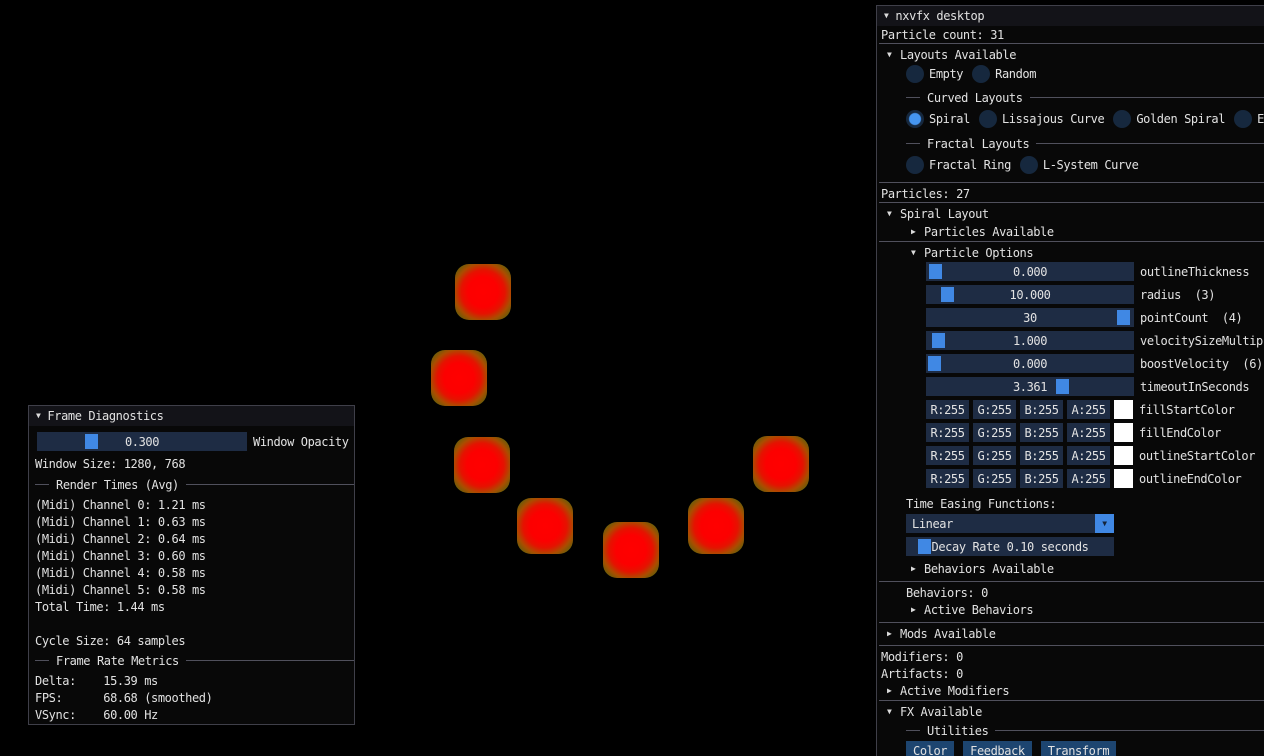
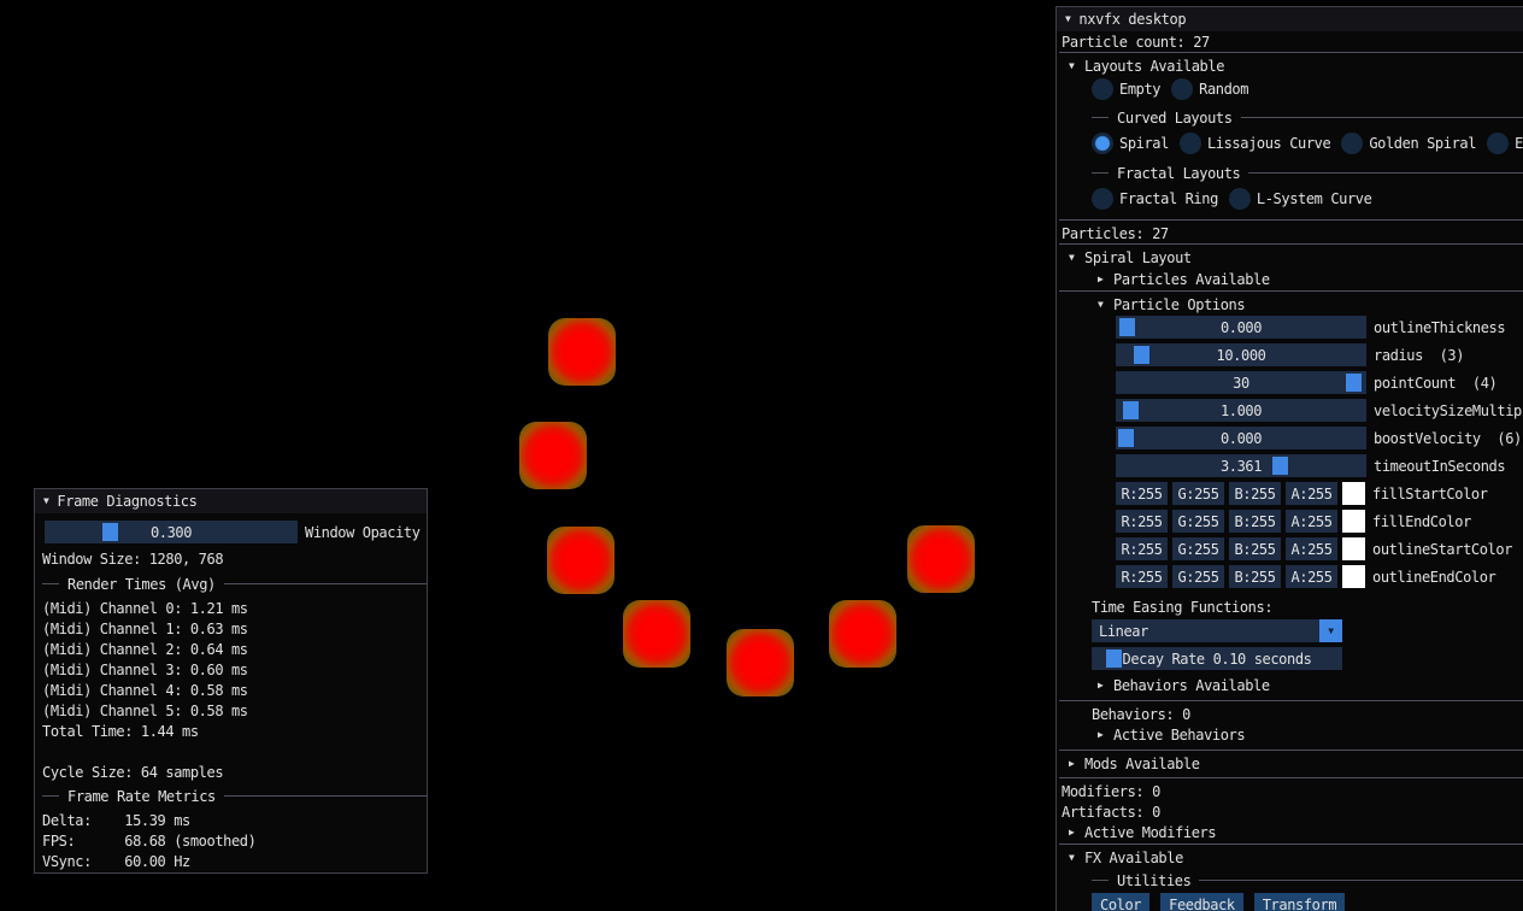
  ▼
  Frame Diagnostics
  0.300
  Window Opacity
  Window Size: 1280, 768
  Render Times (Avg)
  (Midi) Channel 0: 1.21 ms
  (Midi) Channel 1: 0.63 ms
  (Midi) Channel 2: 0.64 ms
  (Midi) Channel 3: 0.60 ms
  (Midi) Channel 4: 0.58 ms
  (Midi) Channel 5: 0.58 ms
  Total Time: 1.44 ms
  Cycle Size: 64 samples
  Frame Rate Metrics
  Delta: 15.39 ms
  FPS: 68.68 (smoothed)
  VSync: 60.00 Hz
  ▼
  nxvfx desktop
- Particle count: 31
+ Particle count: 27
  ▼
  Layouts Available
  Empty
  Random
  Curved Layouts
  Spiral
  Lissajous Curve
  Golden Spiral
  E
  Fractal Layouts
  Fractal Ring
  L-System Curve
  Particles: 27
  ▼
  Spiral Layout
  ▶
  Particles Available
  ▼
  Particle Options
  0.000
  outlineThickness
  10.000
  radius (3)
  30
  pointCount (4)
  1.000
  velocitySizeMultip
  0.000
  boostVelocity (6)
  3.361
  timeoutInSeconds
  R:255
  G:255
  B:255
  A:255
  fillStartColor
  R:255
  G:255
  B:255
  A:255
  fillEndColor
  R:255
  G:255
  B:255
  A:255
  outlineStartColor
  R:255
  G:255
  B:255
  A:255
  outlineEndColor
  Time Easing Functions:
  Linear
  ▼
  Decay Rate 0.10 seconds
  ▶
  Behaviors Available
  Behaviors: 0
  ▶
  Active Behaviors
  ▶
  Mods Available
  Modifiers: 0
  Artifacts: 0
  ▶
  Active Modifiers
  ▼
  FX Available
  Utilities
  Color
  Feedback
  Transform
